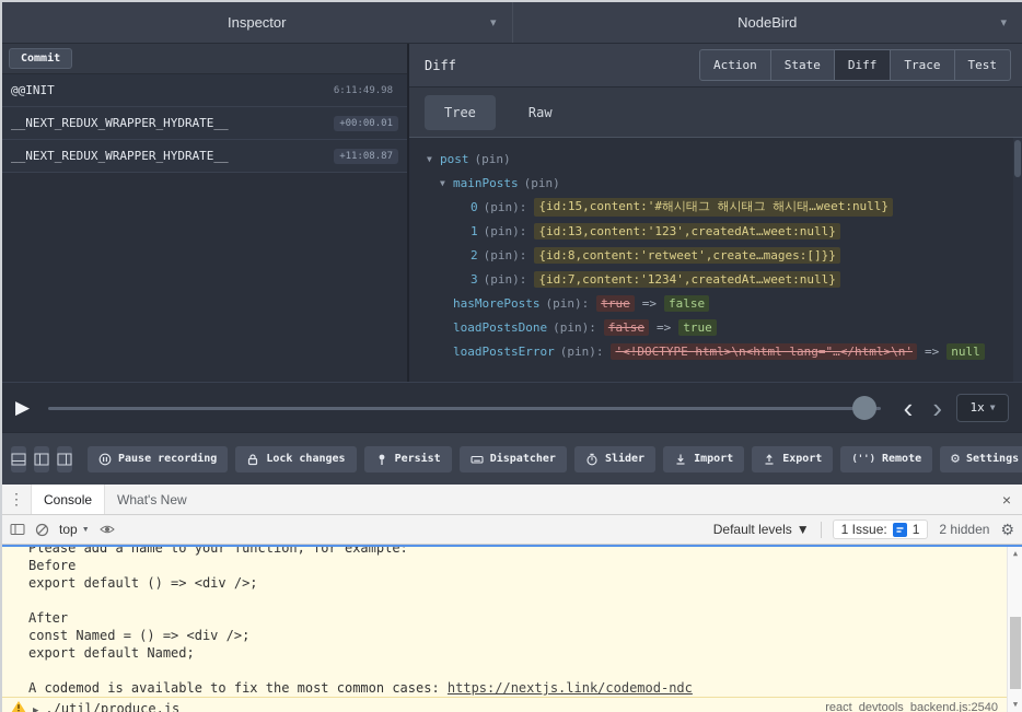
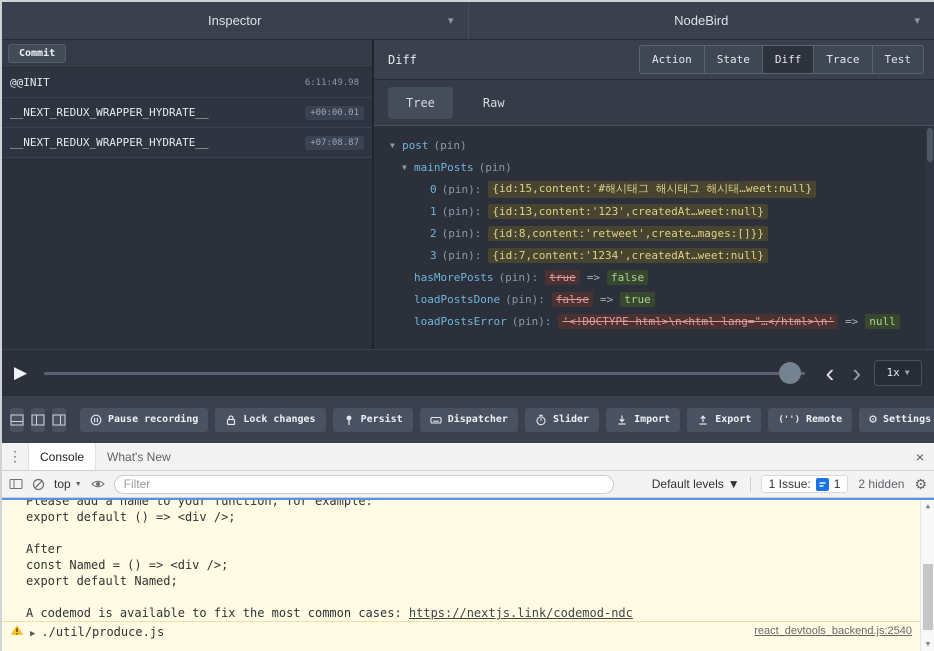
  Inspector
  ▾
  NodeBird
  ▾
  Commit
  @@INIT
  6:11:49.98
  __NEXT_REDUX_WRAPPER_HYDRATE__
  +00:00.01
  __NEXT_REDUX_WRAPPER_HYDRATE__
- +11:08.87
+ +07:08.87
  Diff
  Action
  State
  Diff
  Trace
  Test
  Tree
  Raw
  ▼
  post
  (pin)
  ▼
  mainPosts
  (pin)
  0
  (pin):
  {id:15,content:'#해시태그 해시태그 해시태…weet:null}
  1
  (pin):
  {id:13,content:'123',createdAt…weet:null}
  2
  (pin):
  {id:8,content:'retweet',create…mages:[]}}
  3
  (pin):
  {id:7,content:'1234',createdAt…weet:null}
  hasMorePosts
  (pin):
  true
  =>
  false
  loadPostsDone
  (pin):
  false
  =>
  true
  loadPostsError
  (pin):
  '<!DOCTYPE html>\n<html lang="…</html>\n'
  =>
  null
  ▶
  ‹
  ›
  1x
  ▼
  Pause recording
  Lock changes
  Persist
  Dispatcher
  Slider
  Import
  Export
  ('')
  Remote
  ⚙
  Settings
  ⋮
  Console
  What's New
  ×
  top
+ Filter
  Default levels
  ▼
  1 Issue:
  1
  2 hidden
  ⚙
  Please add a name to your function, for example:
- Before
  export default () => <div />;
  After
  const Named = () => <div />;
  export default Named;
  A codemod is available to fix the most common cases: https://nextjs.link/codemod-ndc
  ▶
  ./util/produce.js
  react_devtools_backend.js:2540
  ▲
  ▼
